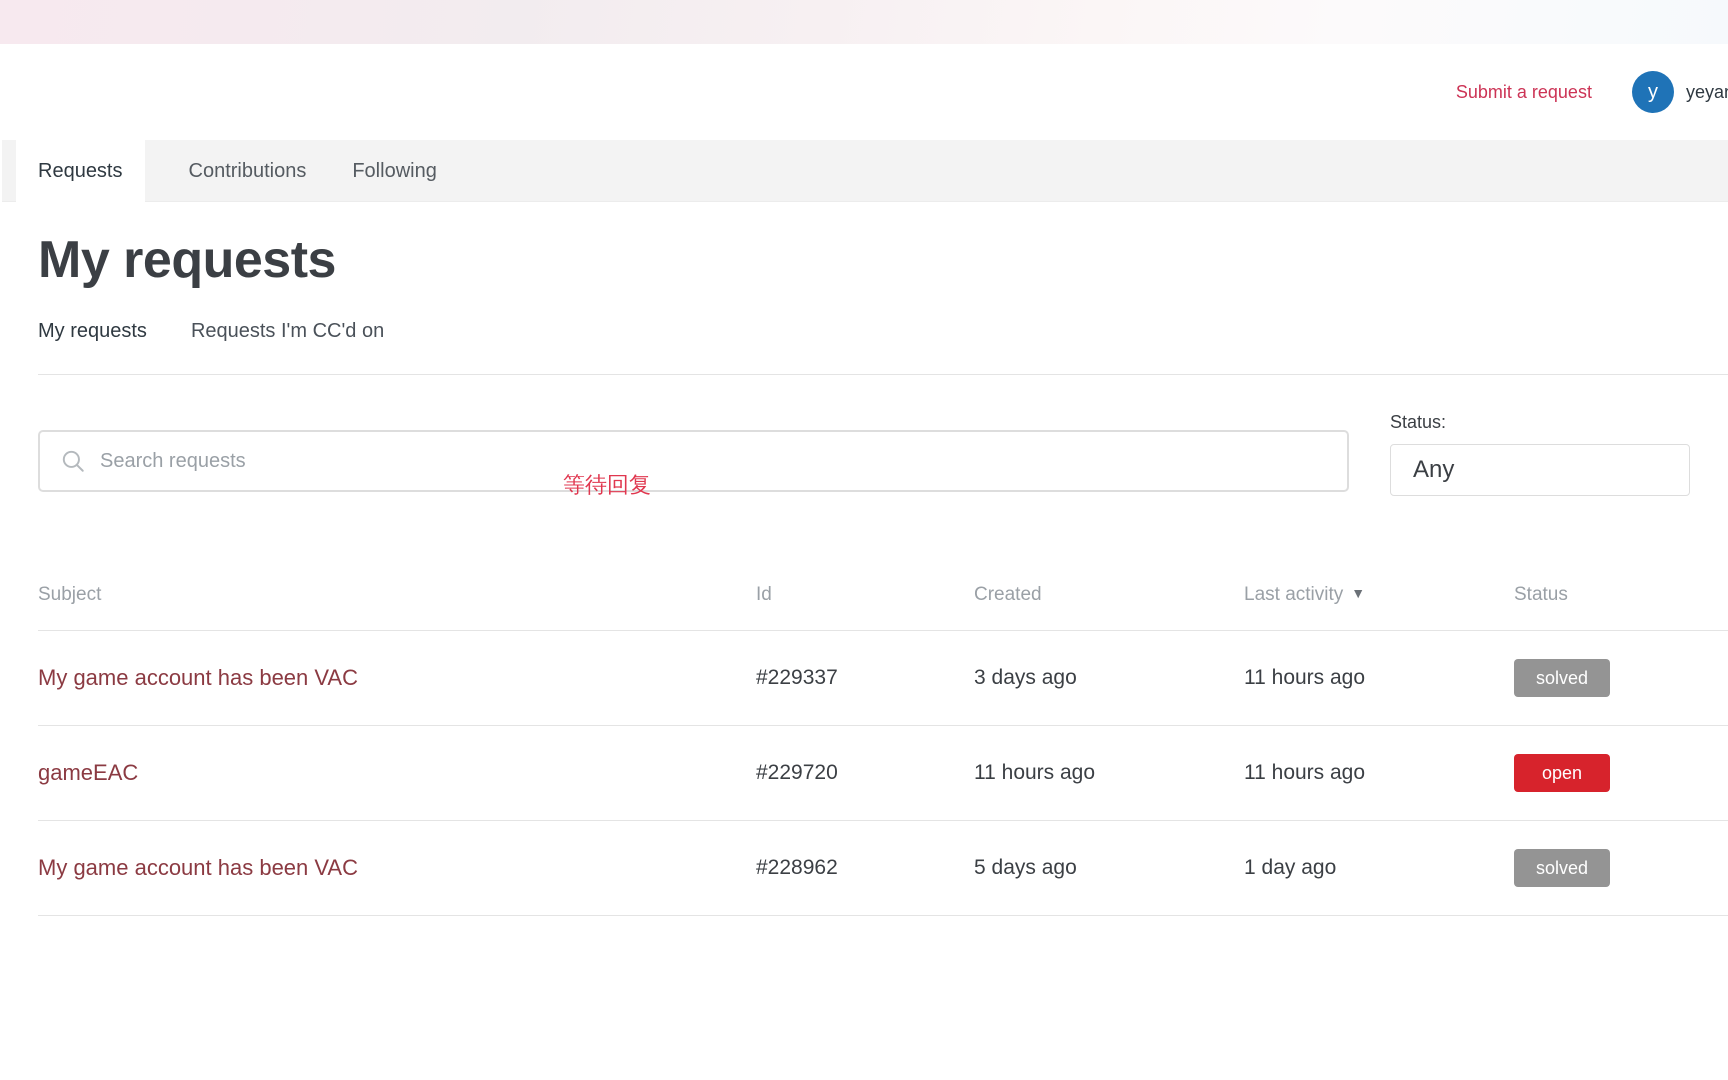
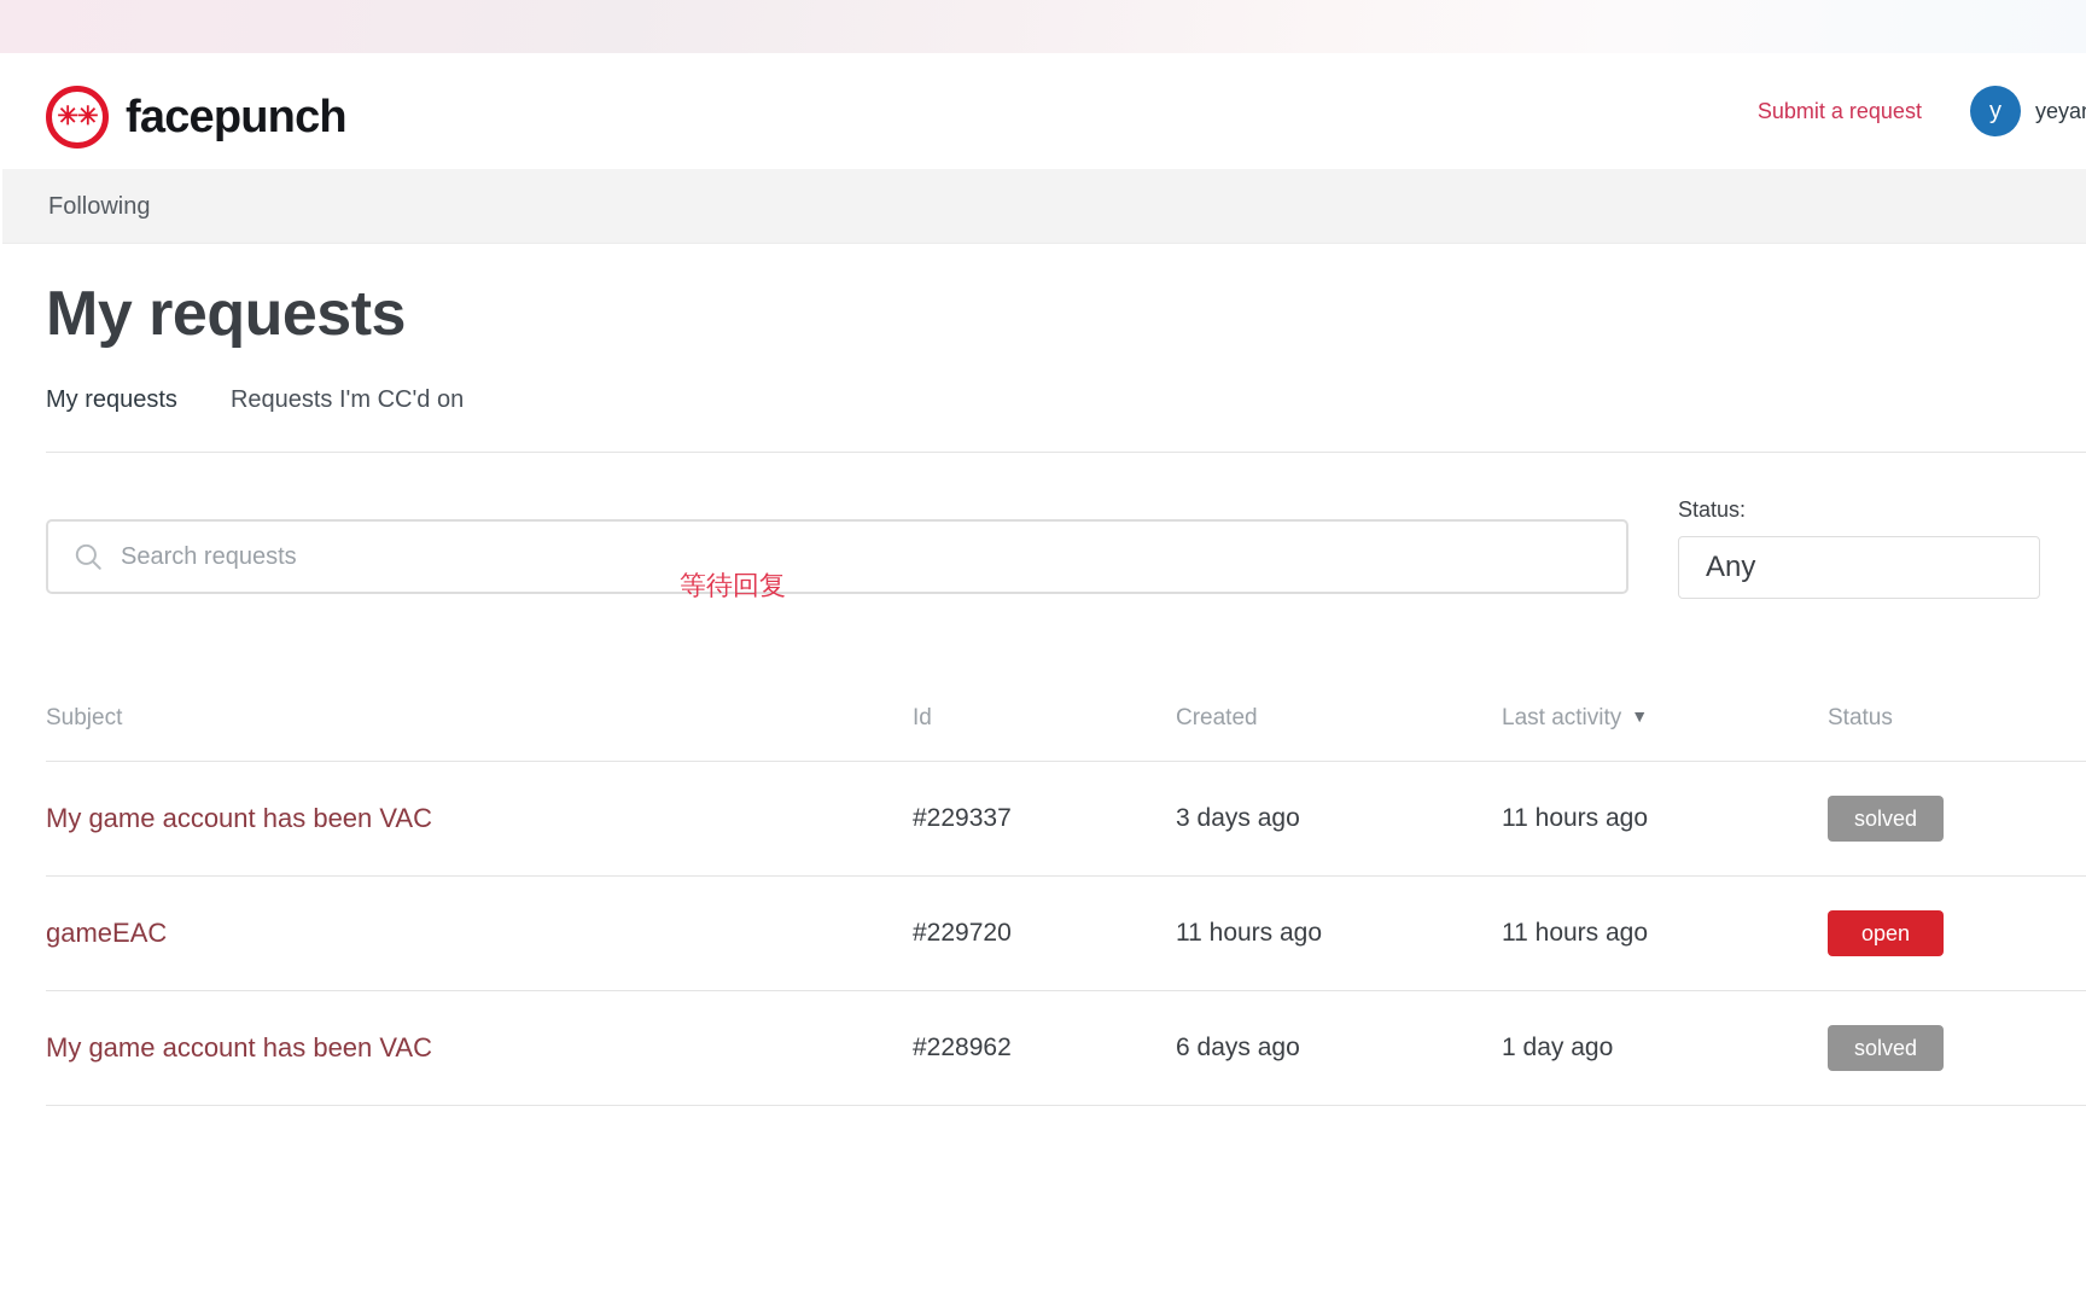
+ ✳✳
+ facepunch
  Submit a request
  y
- Requests
- Contributions
  Following
  My requests
  My requests
  Requests I'm CC'd on
  Search requests
  等待回复
  Status:
  Any
  Subject	Id	Created	Last activity ▼	Status
  My game account has been VAC	#229337	3 days ago	11 hours ago	solved
  gameEAC	#229720	11 hours ago	11 hours ago	open
- My game account has been VAC	#228962	5 days ago	1 day ago	solved
+ My game account has been VAC	#228962	6 days ago	1 day ago	solved
